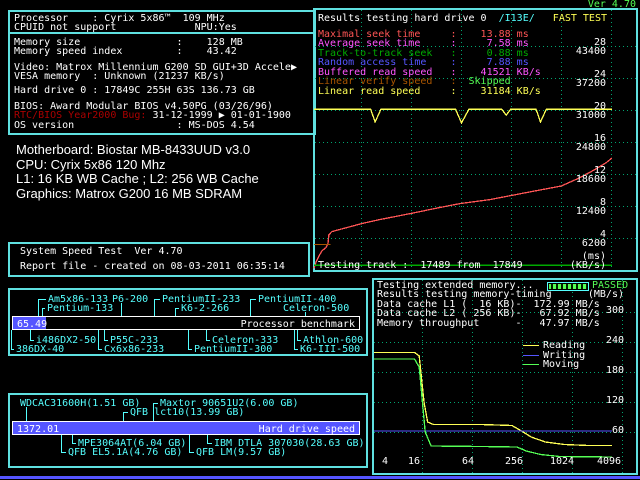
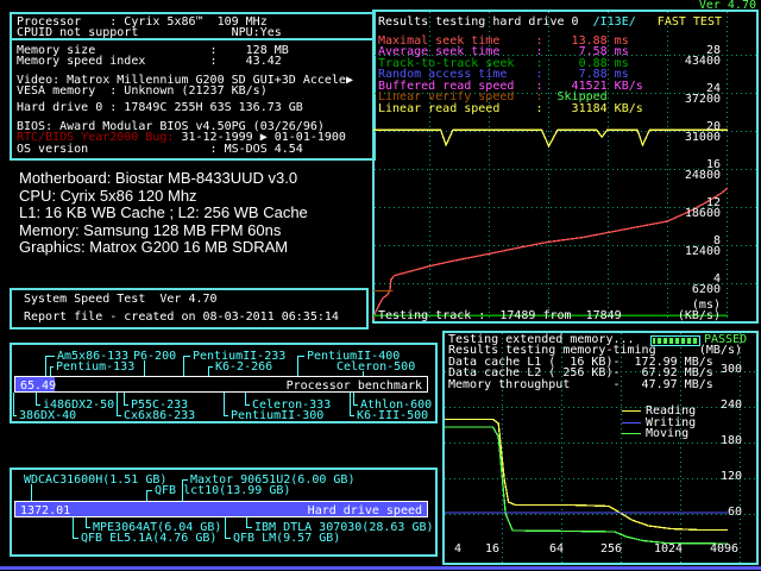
  Ver 4.70
  Processor : Cyrix 5x86™ 109 MHz
  CPUID not support NPU:Yes
  Memory size : 128 MB
  Memory speed index : 43.42
  Video: Matrox Millennium G200 SD GUI+3D Accele▶
  VESA memory : Unknown (21237 KB/s)
  Hard drive 0 : 17849C 255H 63S 136.73 GB
  BIOS: Award Modular BIOS v4.50PG (03/26/96)
  RTC/BIOS Year2000 Bug: 31-12-1999 ▶ 01-01-1900
  OS version : MS-DOS 4.54
  Motherboard: Biostar MB-8433UUD v3.0
  CPU: Cyrix 5x86 120 Mhz
  L1: 16 KB WB Cache ; L2: 256 WB Cache
+ Memory: Samsung 128 MB FPM 60ns
  Graphics: Matrox G200 16 MB SDRAM
  System Speed Test Ver 4.70
  Report file - created on 08-03-2011 06:35:14
  65.49
  Processor benchmark
  Am5x86-133
  P6-200
  PentiumII-233
  PentiumII-400
  Pentium-133
  K6-2-266
  Celeron-500
  i486DX2-50
  P55C-233
  Celeron-333
  Athlon-600
  386DX-40
  Cx6x86-233
  PentiumII-300
  K6-III-500
  1372.01
  Hard drive speed
  WDCAC31600H(1.51 GB)
  Maxtor 90651U2(6.00 GB)
  QFB lct10(13.99 GB)
  MPE3064AT(6.04 GB)
  IBM DTLA 307030(28.63 GB)
  QFB EL5.1A(4.76 GB)
  QFB LM(9.57 GB)
  Maximal seek time : 13.88 ms
  Average seek time : 7.58 ms
  Track-to-track seek : 0.88 ms
  Random access time : 7.88 ms
  Buffered read speed : 41521 KB/s
  Linear verify speed : Skipped
  Linear read speed : 31184 KB/s
  28
  43400
  24
  37200
  20
  31000
  16
  24800
  12
  18600
  8
  12400
  4
  6200
  (ms)
  (KB/s)
  Testing track : 17489 from 17849
  Testing extended memory...
  Results testing memory-timing
  Data cache L1 ( 16 KB)- 172.99 MB/s
  Data cache L2 ( 256 KB)- 67.92 MB/s
  Memory throughput - 47.97 MB/s
  PASSED
  (MB/s)
  300
  240
  180
  120
  60
  4
  16
  64
  256
  1024
  4096
  Reading
  Writing
  Moving
  Results testing hard drive 0 /I13E/ FAST TEST
